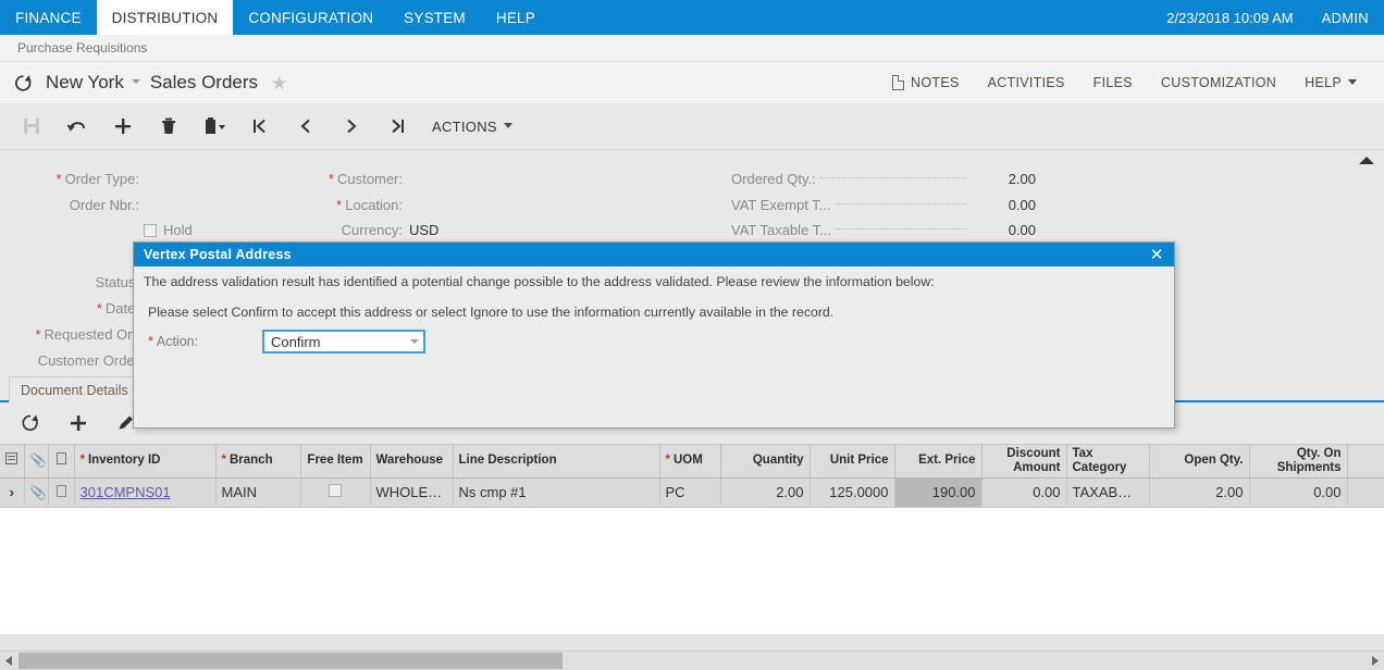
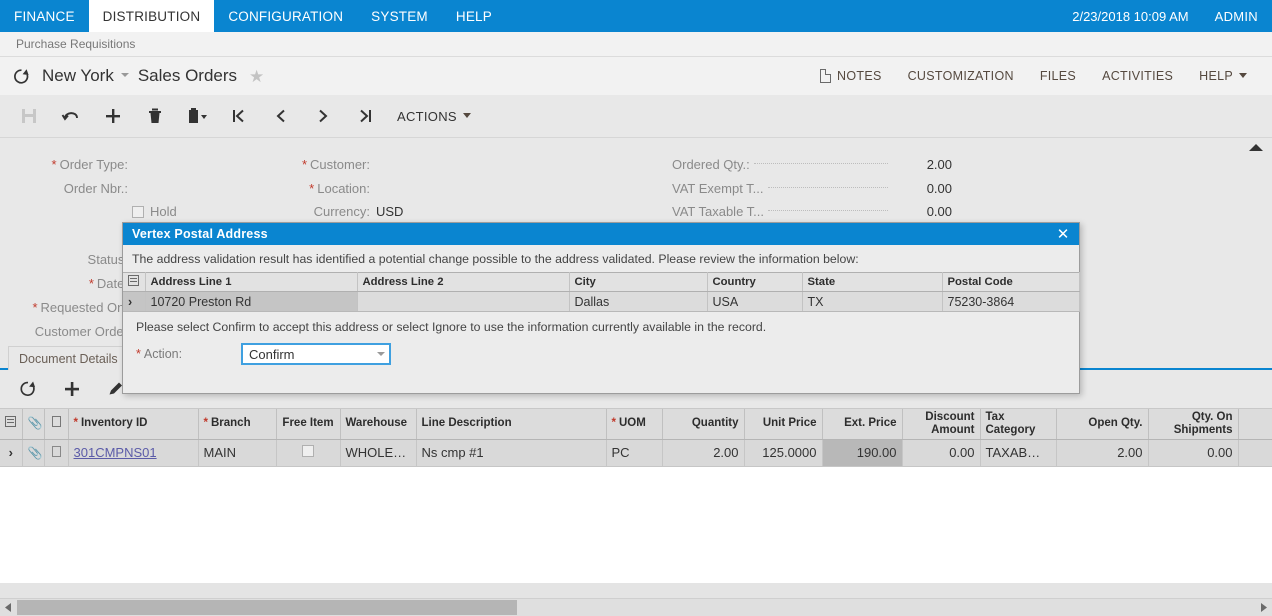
  FINANCE
  DISTRIBUTION
  CONFIGURATION
  SYSTEM
  HELP
  2/23/2018 10:09 AM
  ADMIN
  Purchase Requisitions
  New York
  Sales Orders
  ★
  NOTES
- ACTIVITIES
+ CUSTOMIZATION
  FILES
- CUSTOMIZATION
+ ACTIVITIES
  HELP
  ACTIONS
  * Order Type:
  Order Nbr.:
  Hold
  Statu
  * Date
  * Requested On
  Customer Orde
  * Customer:
  * Location:
  Currency:
  USD
  Ordered Qty.:
  2.00
  VAT Exempt T...
  0.00
  VAT Taxable T...
  0.00
  Document Details
  	📎		* Inventory ID	* Branch	Free Item	Warehouse	Line Description	* UOM	Quantity	Unit Price	Ext. Price	Discount Amount	Tax Category	Open Qty.	Qty. On Shipments
  ›	📎		301CMPNS01	MAIN		WHOLE…	Ns cmp #1	PC	2.00	125.0000	190.00	0.00	TAXAB…	2.00	0.00
  Vertex Postal Address
  ✕
  The address validation result has identified a potential change possible to the address validated. Please review the information below:
+ 	Address Line 1	Address Line 2	City	Country	State	Postal Code
+ ›	10720 Preston Rd		Dallas	USA	TX	75230-3864
  Please select Confirm to accept this address or select Ignore to use the information currently available in the record.
  * Action:
  Confirm
